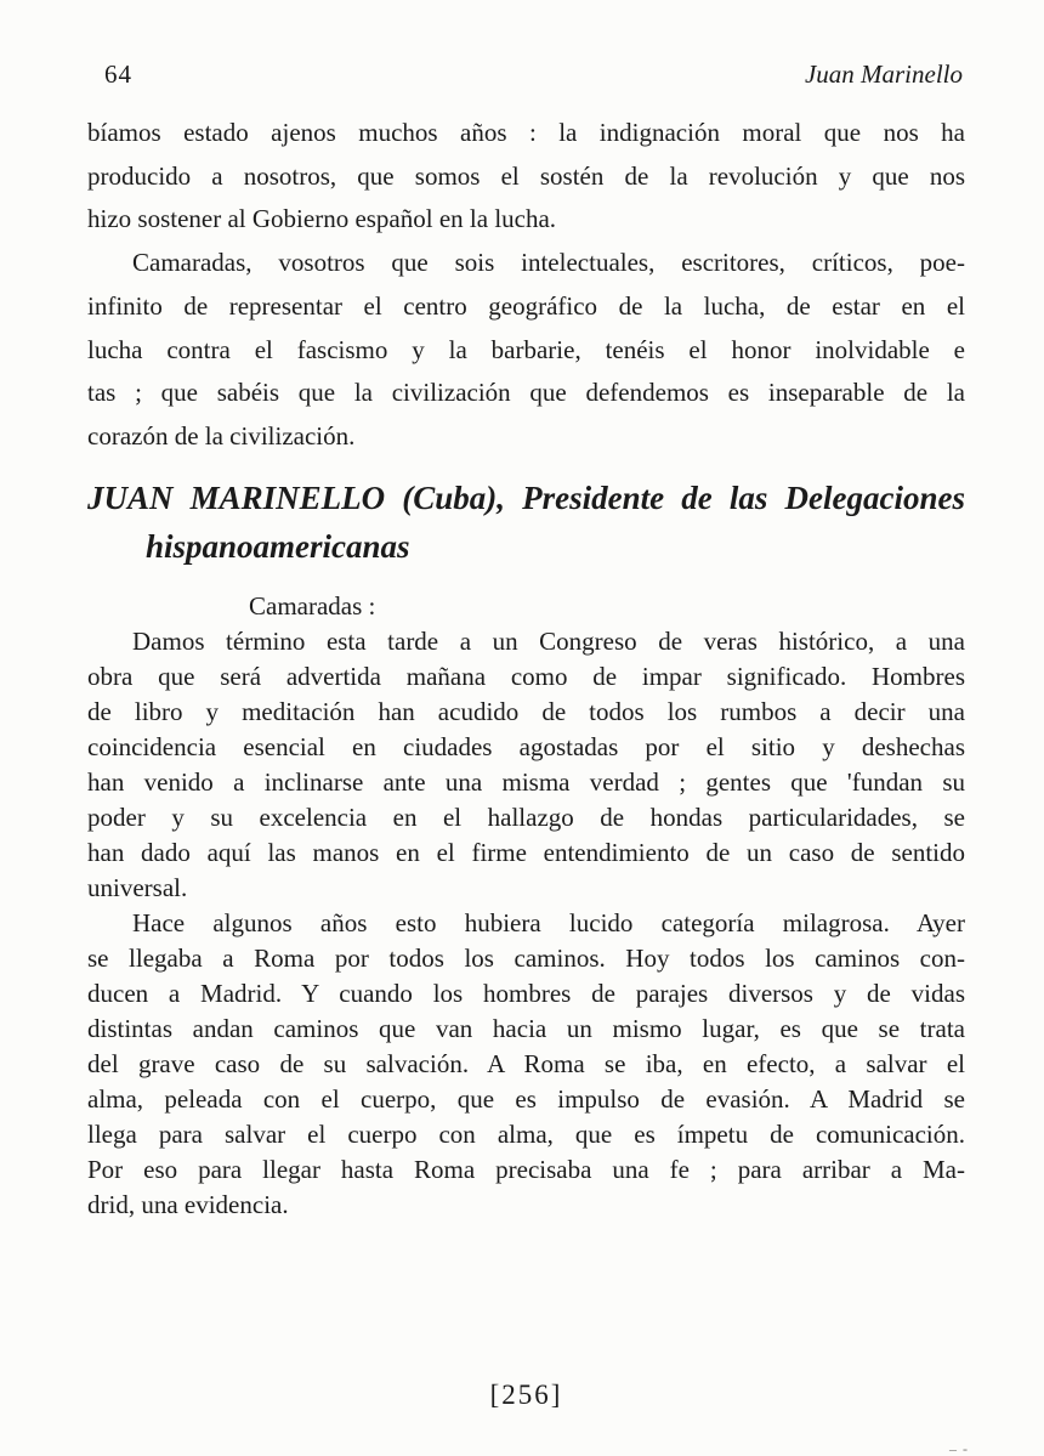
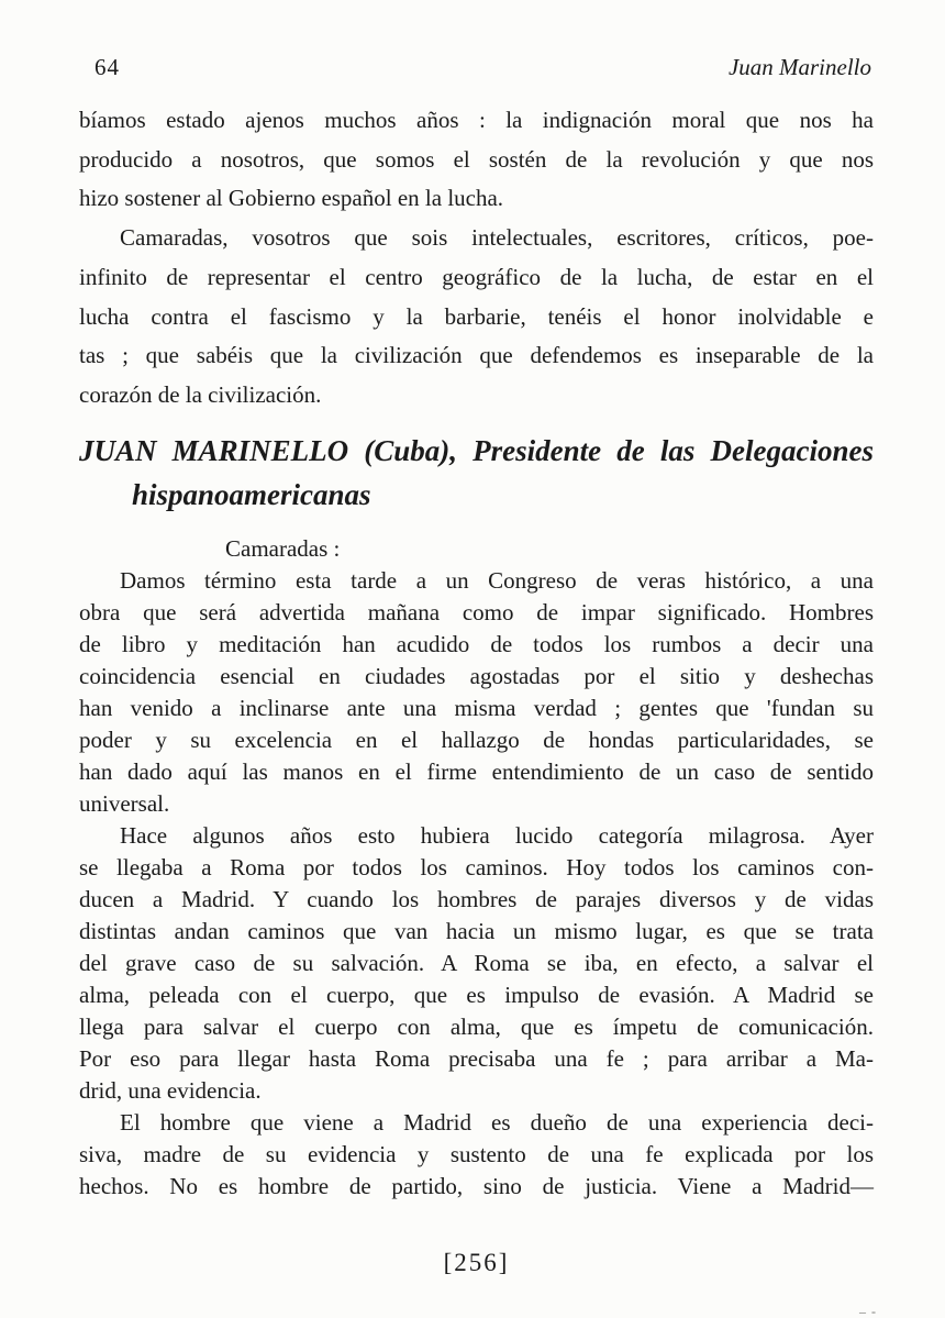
  64
  Juan Marinello
  bíamos estado ajenos muchos años : la indignación moral que nos ha
  producido a nosotros, que somos el sostén de la revolución y que nos
  hizo sostener al Gobierno español en la lucha.
  Camaradas, vosotros que sois intelectuales, escritores, críticos, poe-
  infinito de representar el centro geográfico de la lucha, de estar en el
  lucha contra el fascismo y la barbarie, tenéis el honor inolvidable e
  tas ; que sabéis que la civilización que defendemos es inseparable de la
  corazón de la civilización.
  JUAN MARINELLO (Cuba), Presidente de las Delegaciones
  hispanoamericanas
  Camaradas :
  Damos término esta tarde a un Congreso de veras histórico, a una
  obra que será advertida mañana como de impar significado. Hombres
  de libro y meditación han acudido de todos los rumbos a decir una
  coincidencia esencial en ciudades agostadas por el sitio y deshechas
  han venido a inclinarse ante una misma verdad ; gentes que 'fundan su
  poder y su excelencia en el hallazgo de hondas particularidades, se
  han dado aquí las manos en el firme entendimiento de un caso de sentido
  universal.
  Hace algunos años esto hubiera lucido categoría milagrosa. Ayer
  se llegaba a Roma por todos los caminos. Hoy todos los caminos con-
  ducen a Madrid. Y cuando los hombres de parajes diversos y de vidas
  distintas andan caminos que van hacia un mismo lugar, es que se trata
  del grave caso de su salvación. A Roma se iba, en efecto, a salvar el
  alma, peleada con el cuerpo, que es impulso de evasión. A Madrid se
  llega para salvar el cuerpo con alma, que es ímpetu de comunicación.
  Por eso para llegar hasta Roma precisaba una fe ; para arribar a Ma-
  drid, una evidencia.
+ El hombre que viene a Madrid es dueño de una experiencia deci-
+ siva, madre de su evidencia y sustento de una fe explicada por los
+ hechos. No es hombre de partido, sino de justicia. Viene a Madrid—
  [256]
  – ‑
